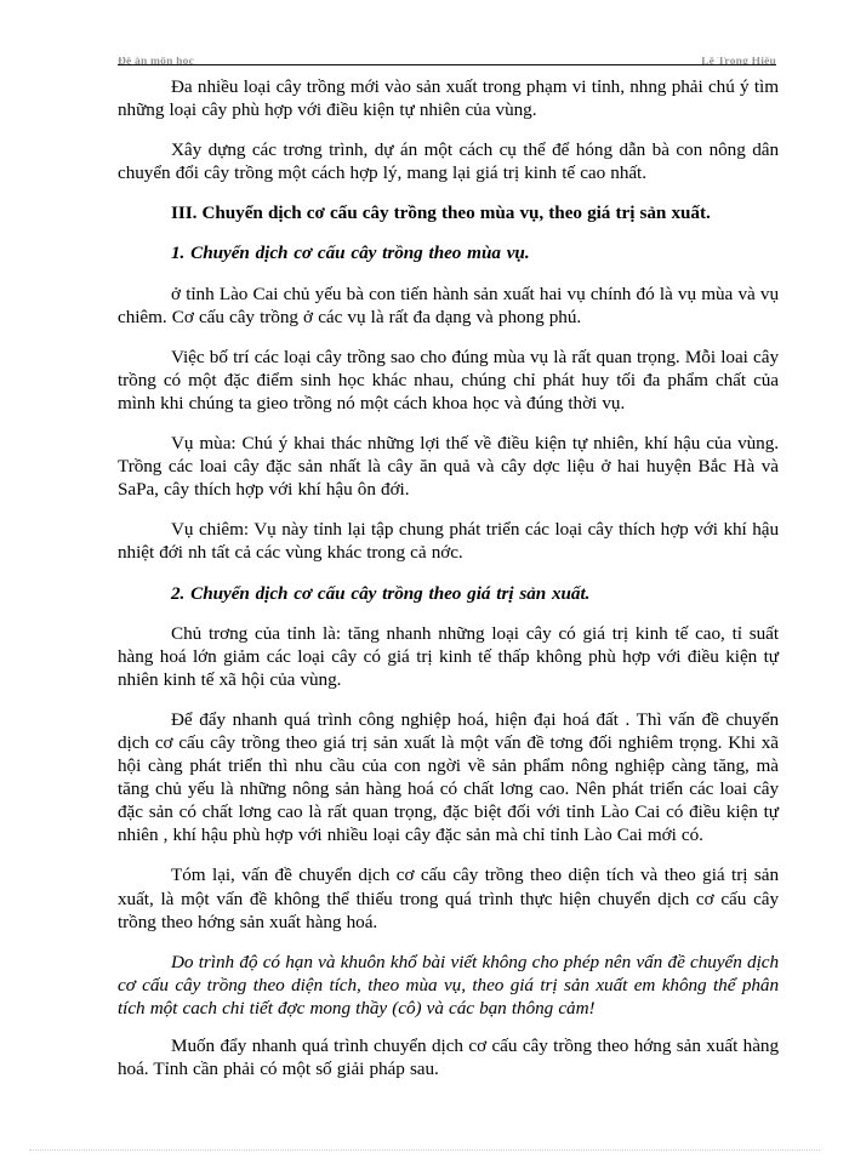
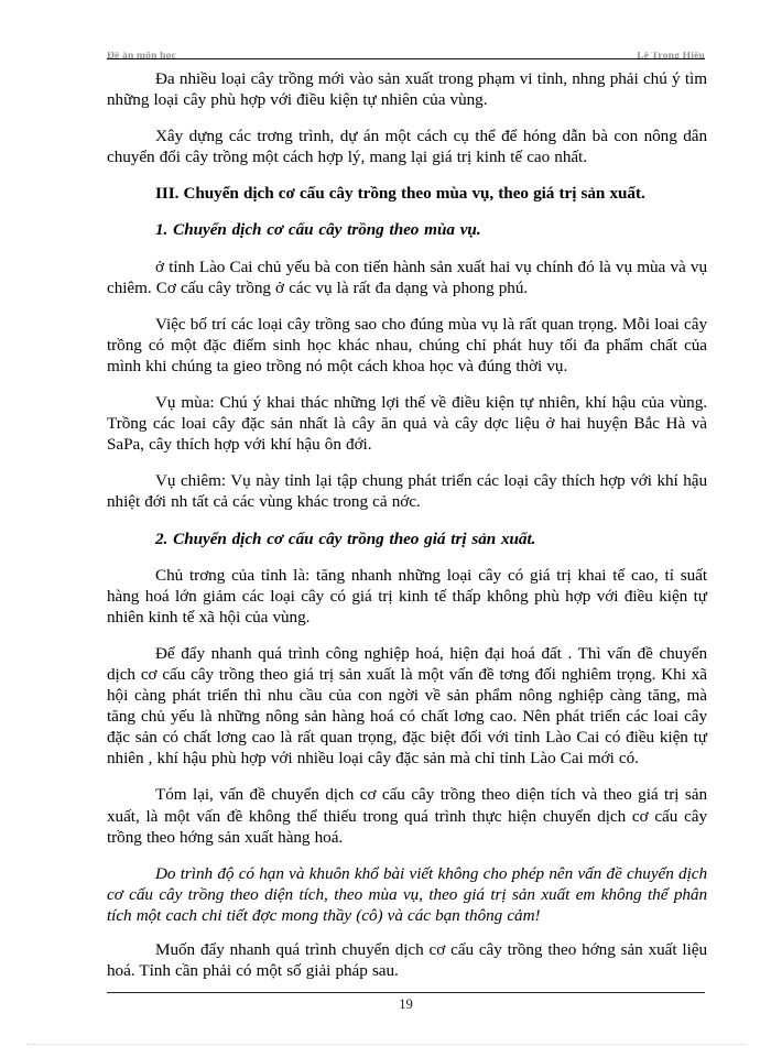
  Đề án môn học
  Lê Trọng Hiếu
  Đa nhiều loại cây trồng mới vào sản xuất trong phạm vi tỉnh, nhng phải chú ý tìm những loại cây phù hợp với điều kiện tự nhiên của vùng.
  Xây dựng các trơng trình, dự án một cách cụ thể để hóng dẫn bà con nông dân chuyển đổi cây trồng một cách hợp lý, mang lại giá trị kinh tế cao nhất.
  III. Chuyển dịch cơ cấu cây trồng theo mùa vụ, theo giá trị sản xuất.
  1. Chuyển dịch cơ cấu cây trồng theo mùa vụ.
  ở tỉnh Lào Cai chủ yếu bà con tiến hành sản xuất hai vụ chính đó là vụ mùa và vụ chiêm. Cơ cấu cây trồng ở các vụ là rất đa dạng và phong phú.
  Việc bố trí các loại cây trồng sao cho đúng mùa vụ là rất quan trọng. Mỗi loai cây trồng có một đặc điểm sinh học khác nhau, chúng chỉ phát huy tối đa phẩm chất của mình khi chúng ta gieo trồng nó một cách khoa học và đúng thời vụ.
  Vụ mùa: Chú ý khai thác những lợi thế về điều kiện tự nhiên, khí hậu của vùng. Trồng các loai cây đặc sản nhất là cây ăn quả và cây dợc liệu ở hai huyện Bắc Hà và SaPa, cây thích hợp với khí hậu ôn đới.
  Vụ chiêm: Vụ này tỉnh lại tập chung phát triển các loại cây thích hợp với khí hậu nhiệt đới nh tất cả các vùng khác trong cả nớc.
  2. Chuyển dịch cơ cấu cây trồng theo giá trị sản xuất.
- Chủ trơng của tỉnh là: tăng nhanh những loại cây có giá trị kinh tế cao, tỉ suất hàng hoá lớn giảm các loại cây có giá trị kinh tế thấp không phù hợp với điều kiện tự nhiên kinh tế xã hội của vùng.
+ Chủ trơng của tỉnh là: tăng nhanh những loại cây có giá trị khai tế cao, tỉ suất hàng hoá lớn giảm các loại cây có giá trị kinh tế thấp không phù hợp với điều kiện tự nhiên kinh tế xã hội của vùng.
  Để đẩy nhanh quá trình công nghiệp hoá, hiện đại hoá đất . Thì vấn đề chuyển dịch cơ cấu cây trồng theo giá trị sản xuất là một vấn đề tơng đối nghiêm trọng. Khi xã hội càng phát triển thì nhu cầu của con ngời về sản phẩm nông nghiệp càng tăng, mà tăng chủ yếu là những nông sản hàng hoá có chất lơng cao. Nên phát triển các loai cây đặc sản có chất lơng cao là rất quan trọng, đặc biệt đối với tỉnh Lào Cai có điều kiện tự nhiên , khí hậu phù hợp với nhiều loại cây đặc sản mà chỉ tỉnh Lào Cai mới có.
  Tóm lại, vấn đề chuyển dịch cơ cấu cây trồng theo diện tích và theo giá trị sản xuất, là một vấn đề không thể thiếu trong quá trình thực hiện chuyển dịch cơ cấu cây trồng theo hớng sản xuất hàng hoá.
  Do trình độ có hạn và khuôn khổ bài viết không cho phép nên vấn đề chuyển dịch cơ cấu cây trồng theo diện tích, theo mùa vụ, theo giá trị sản xuất em không thể phân tích một cach chi tiết đợc mong thầy (cô) và các bạn thông cảm!
- Muốn đẩy nhanh quá trình chuyển dịch cơ cấu cây trồng theo hớng sản xuất hàng hoá. Tỉnh cần phải có một số giải pháp sau.
+ Muốn đẩy nhanh quá trình chuyển dịch cơ cấu cây trồng theo hớng sản xuất liệu hoá. Tỉnh cần phải có một số giải pháp sau.
+ 19
